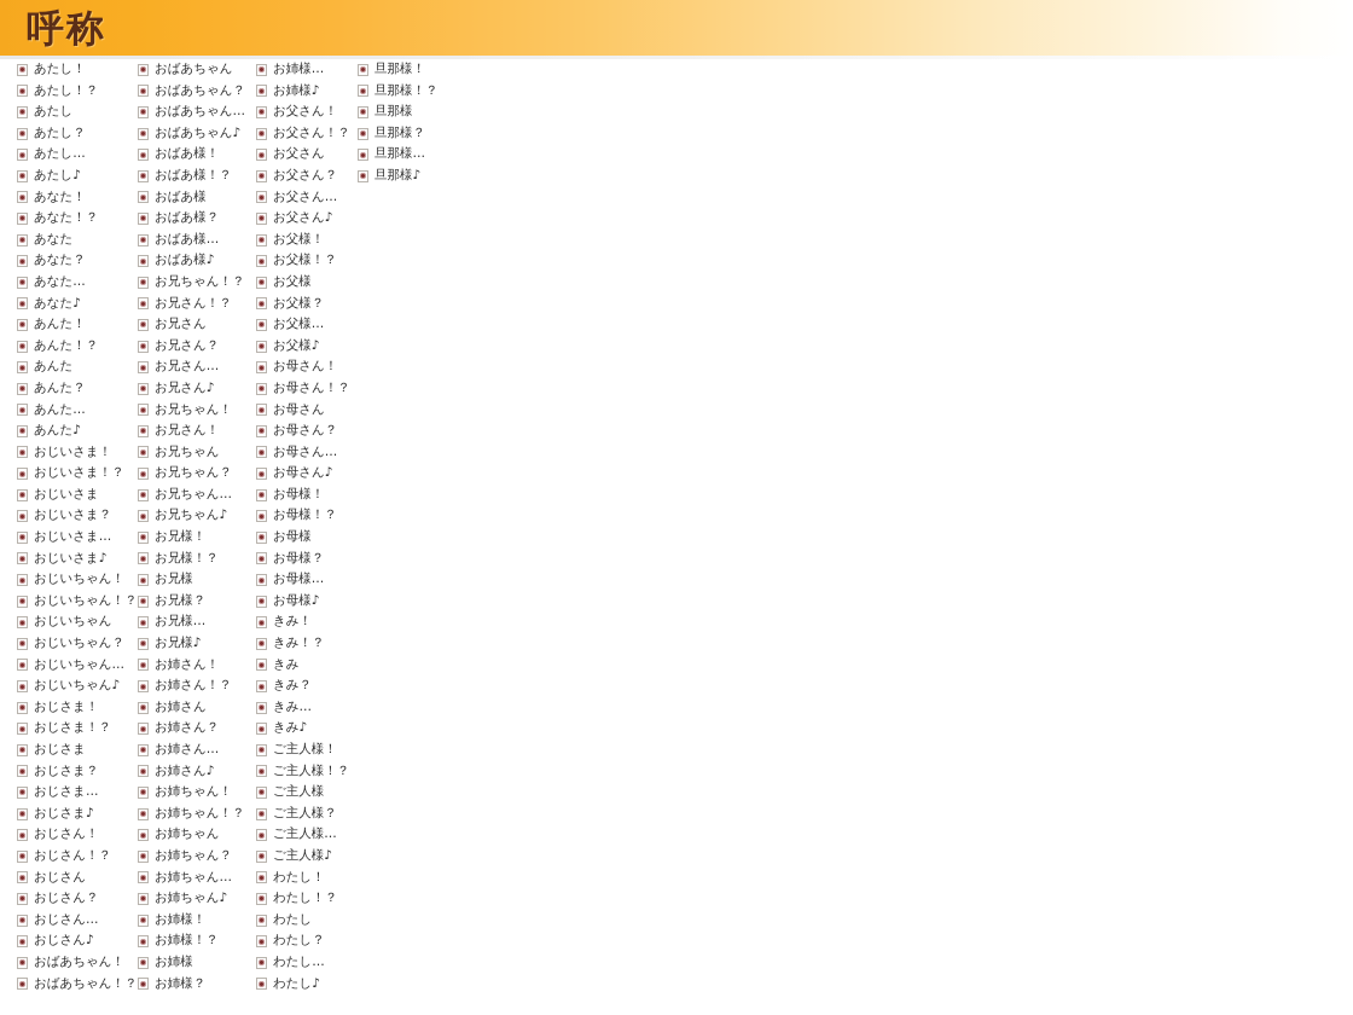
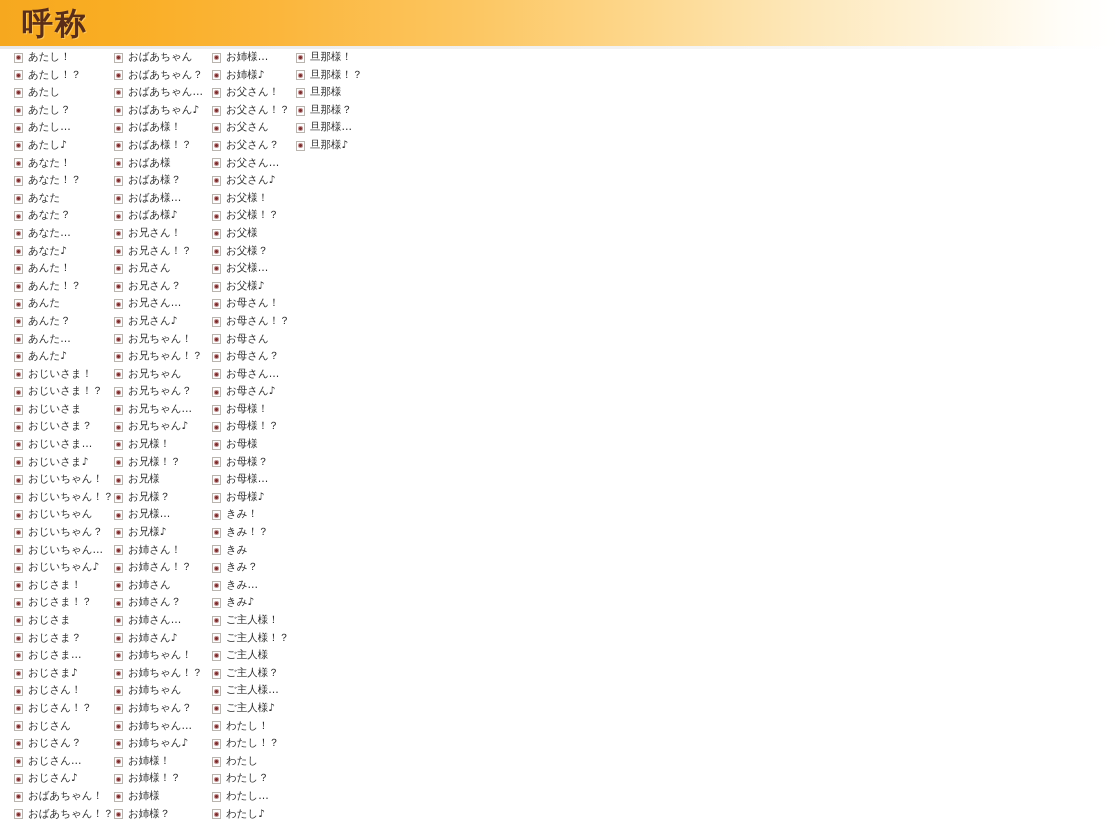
  呼称
  あたし！
  あたし！？
  あたし
  あたし？
  あたし…
  あたし♪
  あなた！
  あなた！？
  あなた
  あなた？
  あなた…
  あなた♪
  あんた！
  あんた！？
  あんた
  あんた？
  あんた…
  あんた♪
  おじいさま！
  おじいさま！？
  おじいさま
  おじいさま？
  おじいさま…
  おじいさま♪
  おじいちゃん！
  おじいちゃん！？
  おじいちゃん
  おじいちゃん？
  おじいちゃん…
  おじいちゃん♪
  おじさま！
  おじさま！？
  おじさま
  おじさま？
  おじさま…
  おじさま♪
  おじさん！
  おじさん！？
  おじさん
  おじさん？
  おじさん…
  おじさん♪
  おばあちゃん！
  おばあちゃん！？
  おばあちゃん
  おばあちゃん？
  おばあちゃん…
  おばあちゃん♪
  おばあ様！
  おばあ様！？
  おばあ様
  おばあ様？
  おばあ様…
  おばあ様♪
- お兄ちゃん！？
+ お兄さん！
  お兄さん！？
  お兄さん
  お兄さん？
  お兄さん…
  お兄さん♪
  お兄ちゃん！
- お兄さん！
+ お兄ちゃん！？
  お兄ちゃん
  お兄ちゃん？
  お兄ちゃん…
  お兄ちゃん♪
  お兄様！
  お兄様！？
  お兄様
  お兄様？
  お兄様…
  お兄様♪
  お姉さん！
  お姉さん！？
  お姉さん
  お姉さん？
  お姉さん…
  お姉さん♪
  お姉ちゃん！
  お姉ちゃん！？
  お姉ちゃん
  お姉ちゃん？
  お姉ちゃん…
  お姉ちゃん♪
  お姉様！
  お姉様！？
  お姉様
  お姉様？
  お姉様…
  お姉様♪
  お父さん！
  お父さん！？
  お父さん
  お父さん？
  お父さん…
  お父さん♪
  お父様！
  お父様！？
  お父様
  お父様？
  お父様…
  お父様♪
  お母さん！
  お母さん！？
  お母さん
  お母さん？
  お母さん…
  お母さん♪
  お母様！
  お母様！？
  お母様
  お母様？
  お母様…
  お母様♪
  きみ！
  きみ！？
  きみ
  きみ？
  きみ…
  きみ♪
  ご主人様！
  ご主人様！？
  ご主人様
  ご主人様？
  ご主人様…
  ご主人様♪
  わたし！
  わたし！？
  わたし
  わたし？
  わたし…
  わたし♪
  旦那様！
  旦那様！？
  旦那様
  旦那様？
  旦那様…
  旦那様♪
